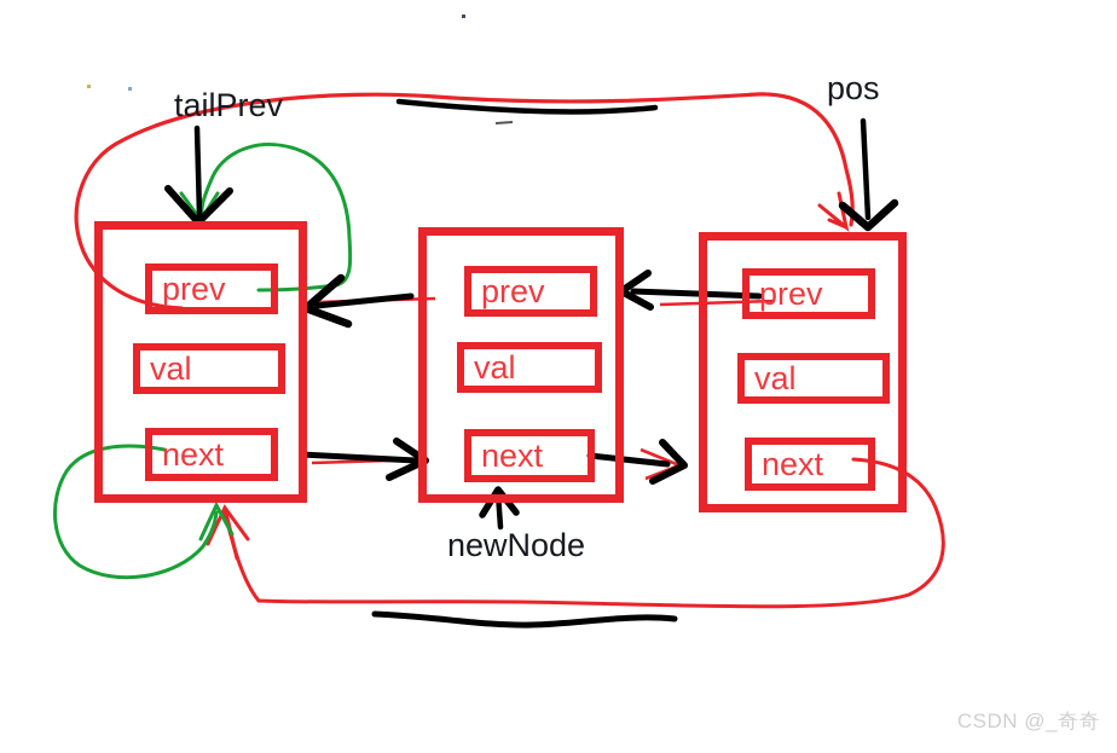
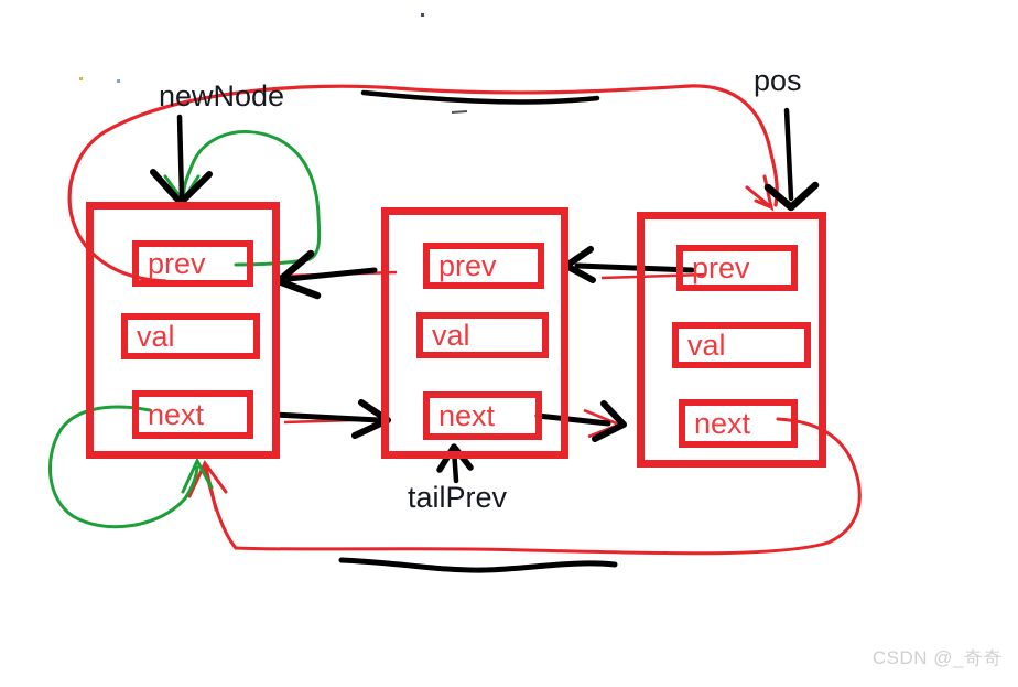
  prev
  val
  next
  prev
  val
  next
  prev
  val
  next
- tailPrev
+ newNode
  pos
- newNode
+ tailPrev
  CSDN @_奇奇
